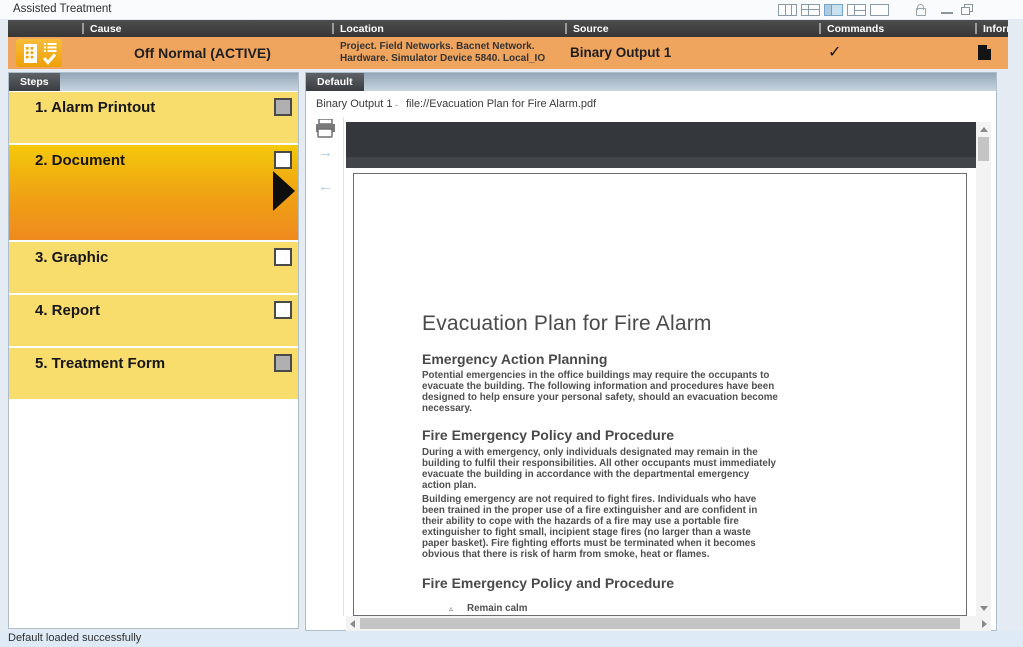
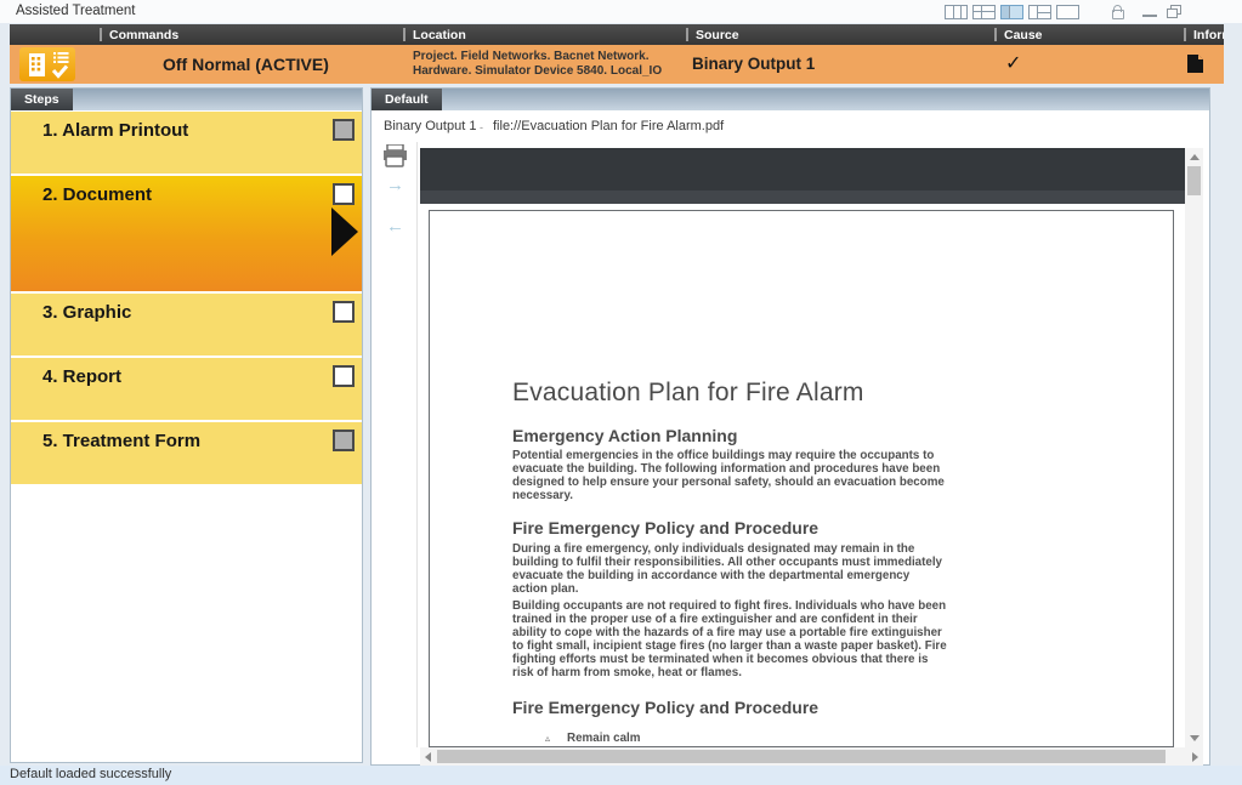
  Assisted Treatment
- Cause
+ Commands
  Location
  Source
- Commands
+ Cause
  Off Normal (ACTIVE)
  Project. Field Networks. Bacnet Network.
  Hardware. Simulator Device 5840. Local_IO
  Binary Output 1
  ✓
  Steps
  1. Alarm Printout
  2. Document
  3. Graphic
  4. Report
  5. Treatment Form
  Default
  Binary Output 1
  -
  file://Evacuation Plan for Fire Alarm.pdf
  →
  ←
  Evacuation Plan for Fire Alarm
  Emergency Action Planning
  Potential emergencies in the office buildings may require the occupants to evacuate the building. The following information and procedures have been designed to help ensure your personal safety, should an evacuation become necessary.
  Fire Emergency Policy and Procedure
- During a with emergency, only individuals designated may remain in the building to fulfil their responsibilities. All other occupants must immediately evacuate the building in accordance with the departmental emergency action plan.
+ During a fire emergency, only individuals designated may remain in the building to fulfil their responsibilities. All other occupants must immediately evacuate the building in accordance with the departmental emergency action plan.
- Building emergency are not required to fight fires. Individuals who have been trained in the proper use of a fire extinguisher and are confident in their ability to cope with the hazards of a fire may use a portable fire extinguisher to fight small, incipient stage fires (no larger than a waste paper basket). Fire fighting efforts must be terminated when it becomes obvious that there is risk of harm from smoke, heat or flames.
+ Building occupants are not required to fight fires. Individuals who have been trained in the proper use of a fire extinguisher and are confident in their ability to cope with the hazards of a fire may use a portable fire extinguisher to fight small, incipient stage fires (no larger than a waste paper basket). Fire fighting efforts must be terminated when it becomes obvious that there is risk of harm from smoke, heat or flames.
  Fire Emergency Policy and Procedure
  ▵ Remain calm
  Default loaded successfully
